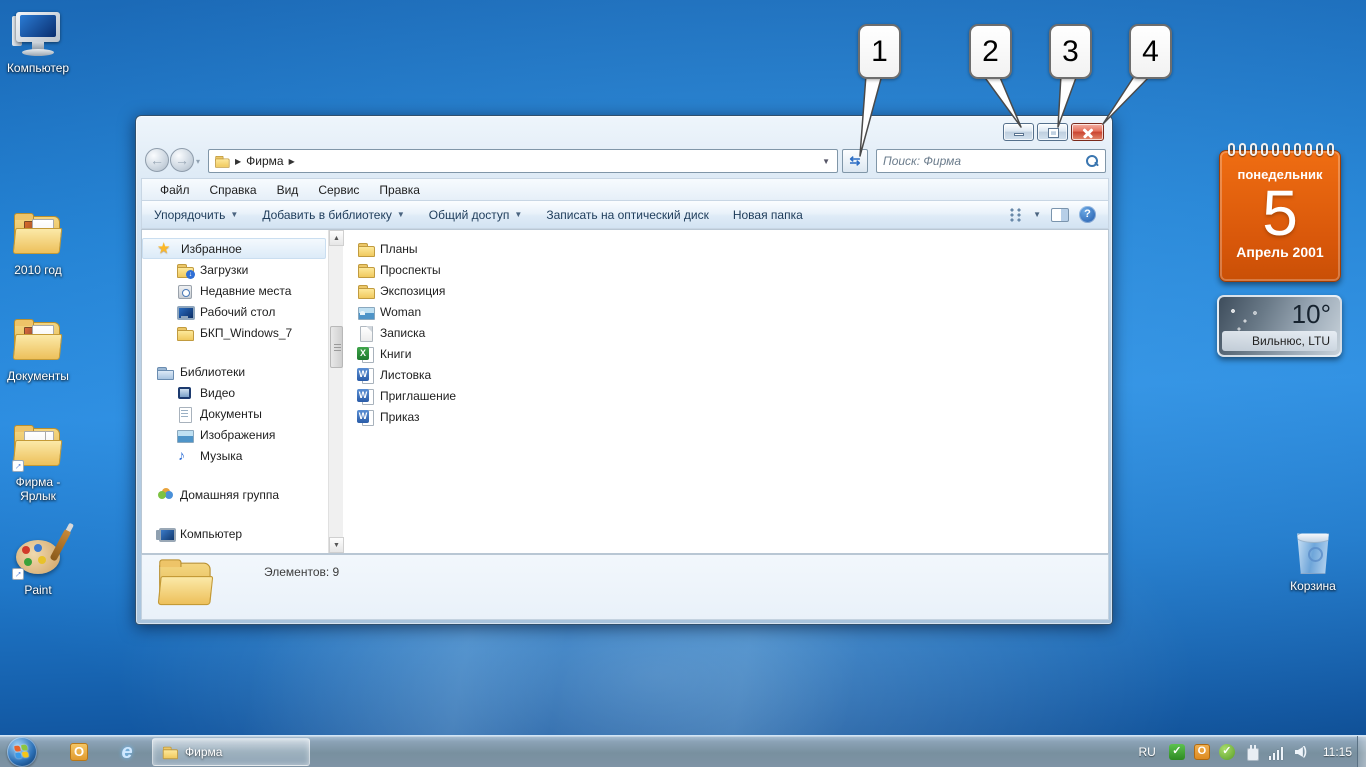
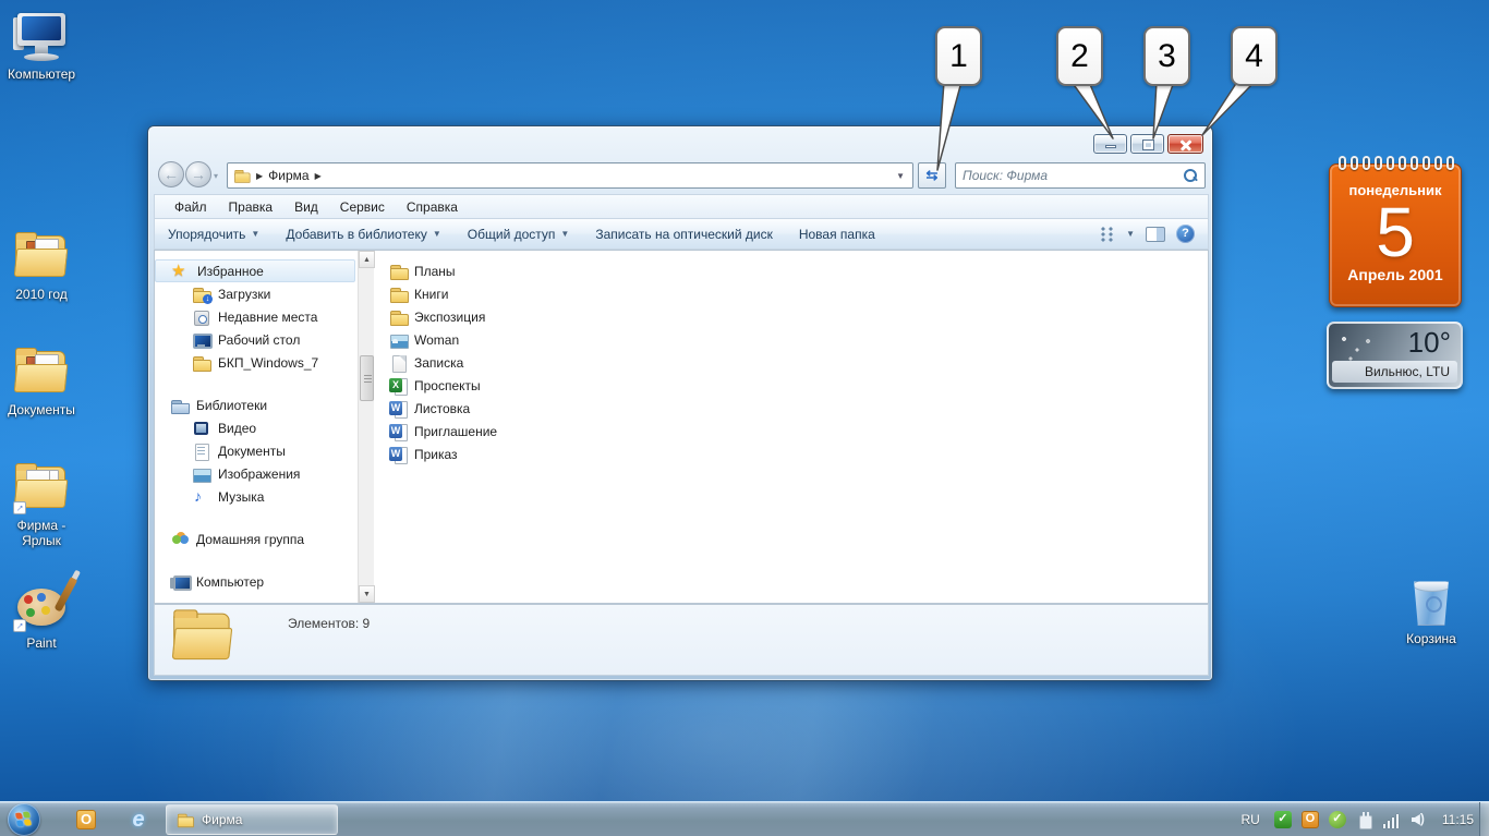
  Компьютер
  2010 год
  Документы
  Фирма - Ярлык
  Paint
  Корзина
  ←
  →
  ▾
  ▶
  Фирма
  ▶
  ▼
  ⇆
  Поиск: Фирма
  Файл
- Справка
+ Правка
  Вид
  Сервис
- Правка
+ Справка
  Упорядочить
  ▼
  Добавить в библиотеку
  ▼
  Общий доступ
  ▼
  Записать на оптический диск
  Новая папка
  ▼
  ?
  Избранное
  Загрузки
  Недавние места
  Рабочий стол
  БКП_Windows_7
  Библиотеки
  Видео
  Документы
  Изображения
  Музыка
  Домашняя группа
  Компьютер
  Планы
- Проспекты
+ Книги
  Экспозиция
  Woman
  Записка
  X
- Книги
+ Проспекты
  W
  Листовка
  W
  Приглашение
  W
  Приказ
  Элементов: 9
  понедельник
  5
  Апрель 2001
  10°
  Вильнюс, LTU
  1
  2
  3
  4
  O
  e
  Фирма
  RU
  ✓
  O
  ✓
  11:15
